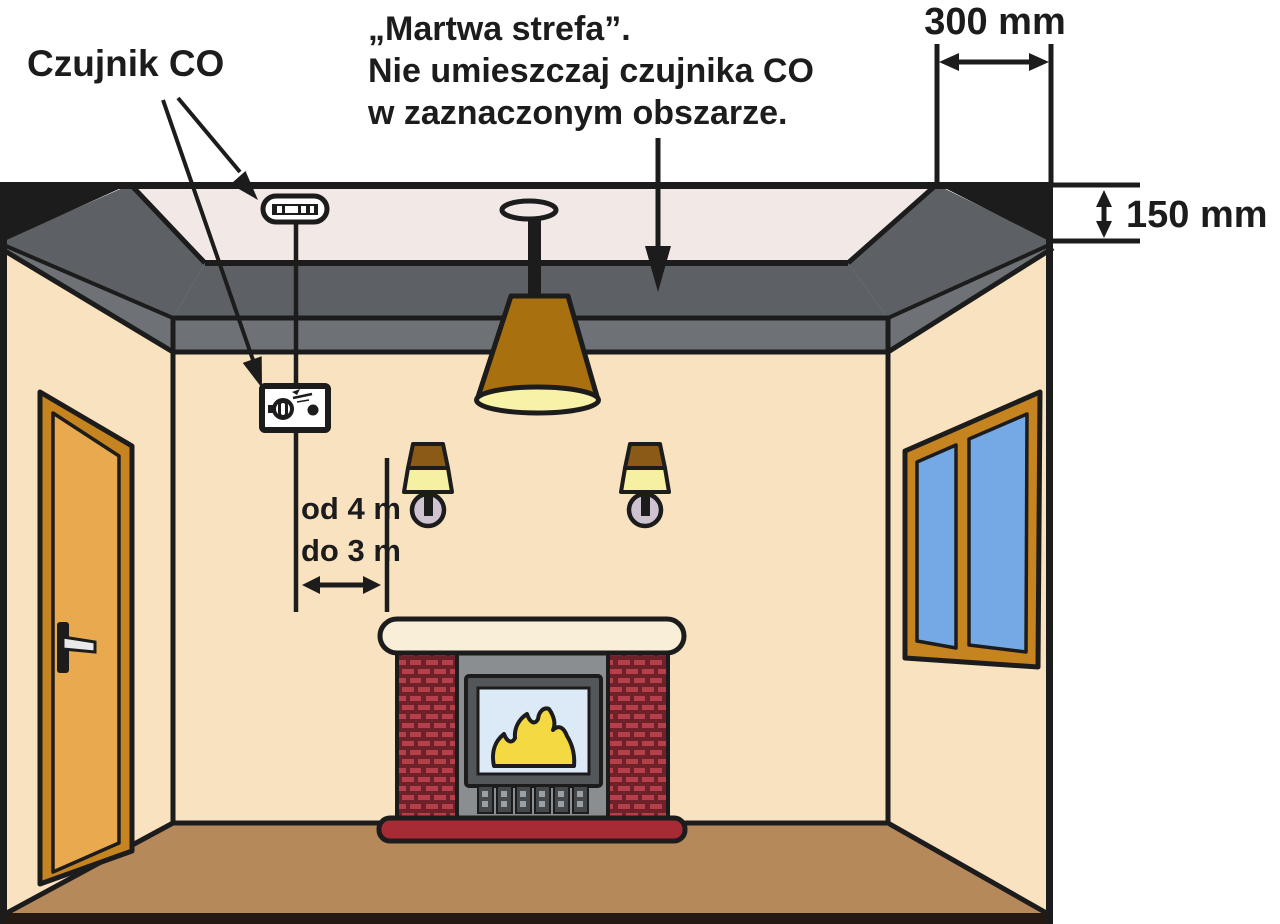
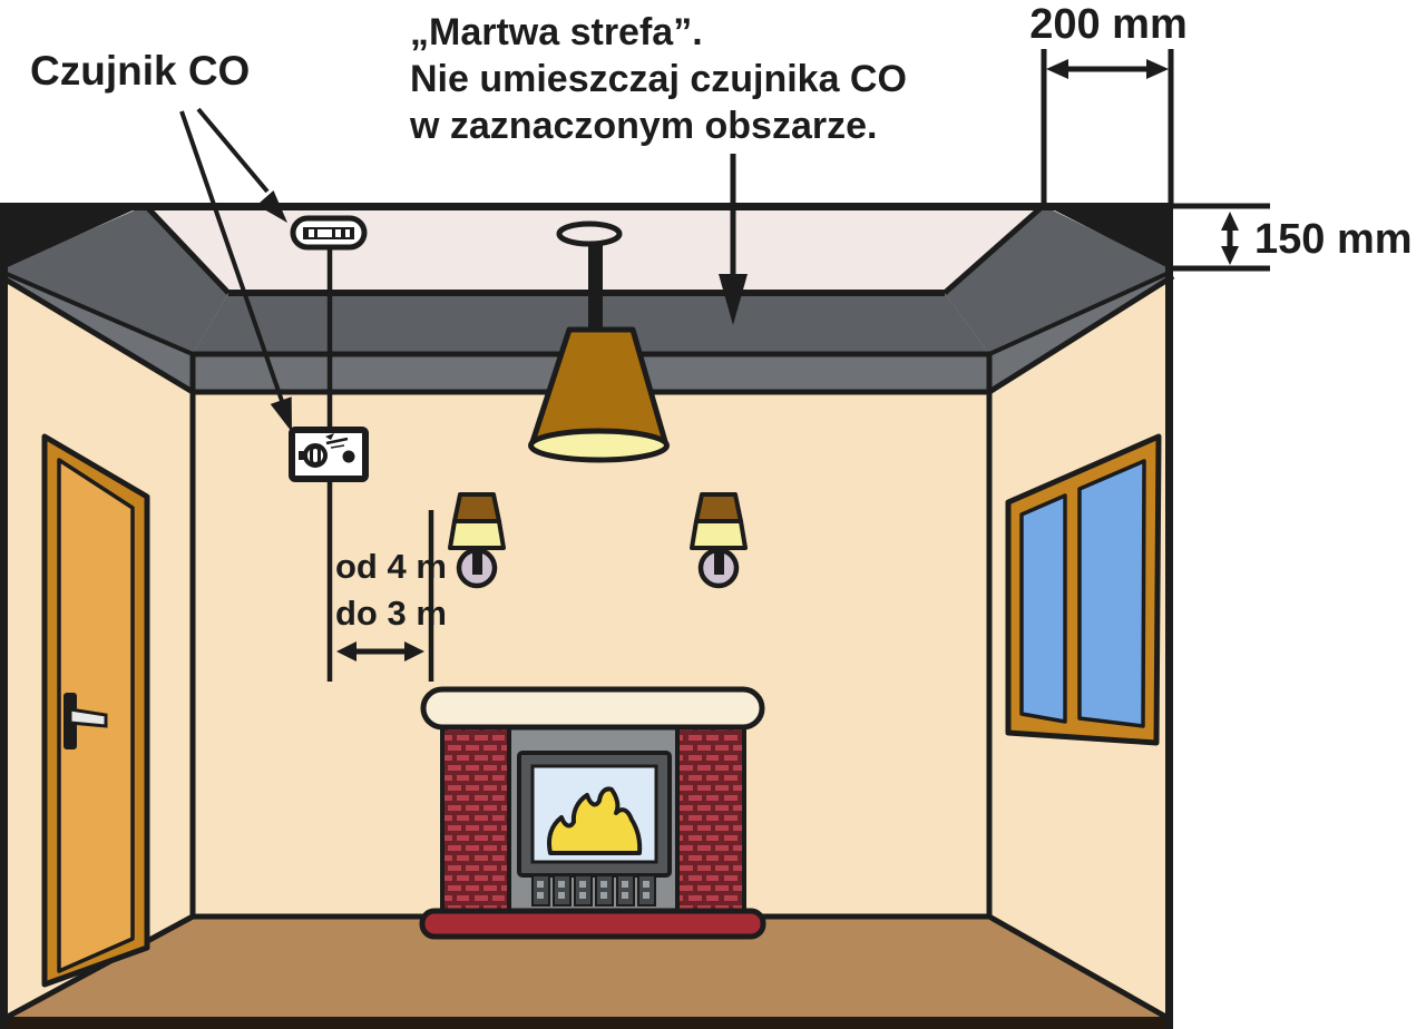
  od 4 m
  do 3 m
  Czujnik CO
  „Martwa strefa”.
  Nie umieszczaj czujnika CO
  w zaznaczonym obszarze.
- 300 mm
+ 200 mm
  150 mm
